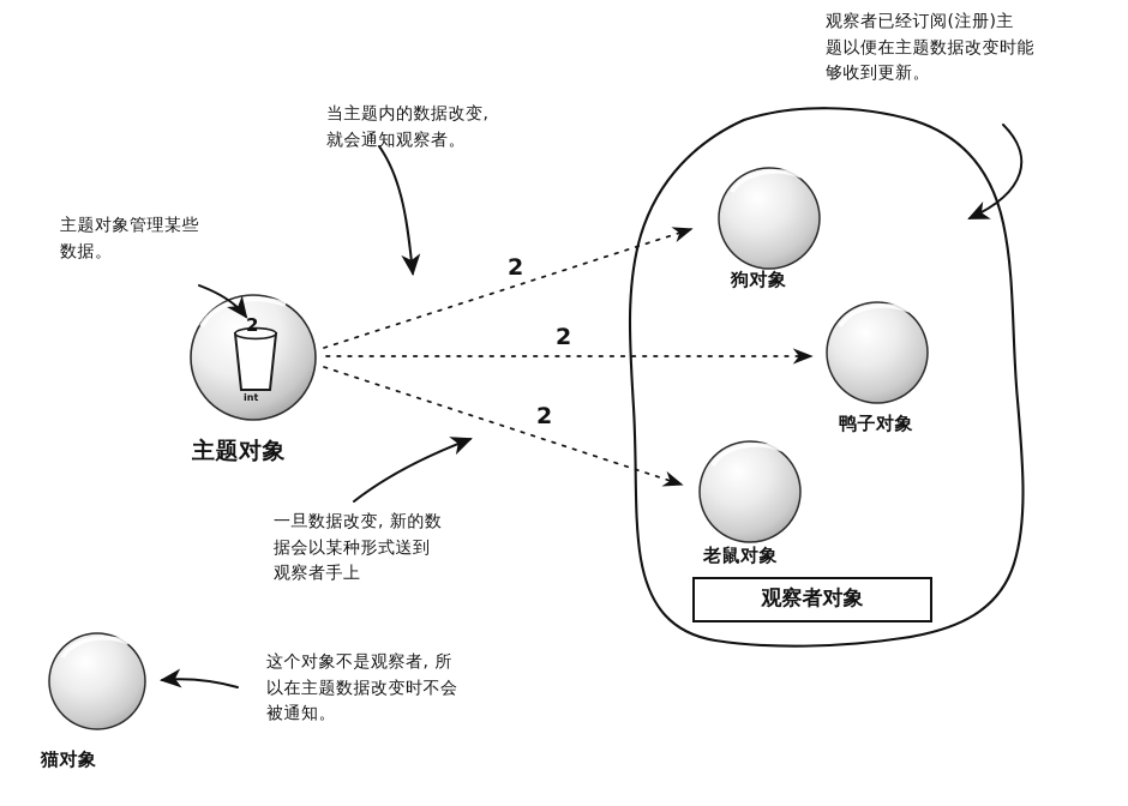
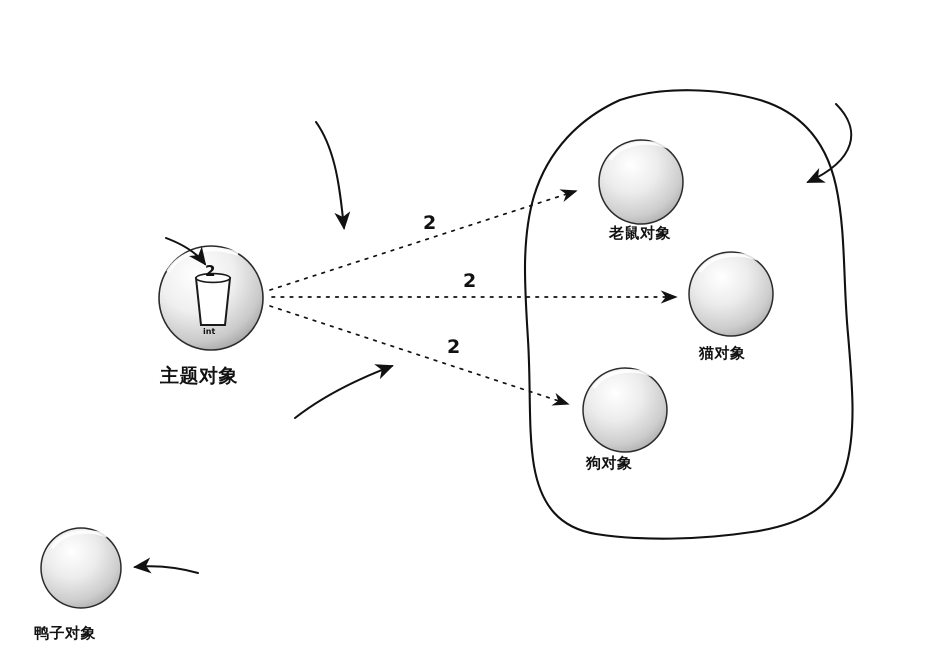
- 主题对象管理某些
- 数据。
- 当主题内的数据改变,
- 就会通知观察者。
- 观察者已经订阅(注册)主
- 题以便在主题数据改变时能
- 够收到更新。
- 一旦数据改变, 新的数
- 据会以某种形式送到
- 观察者手上
- 这个对象不是观察者, 所
- 以在主题数据改变时不会
- 被通知。
  2
  int
  主题对象
- 狗对象
+ 老鼠对象
- 鸭子对象
+ 猫对象
- 老鼠对象
+ 狗对象
- 猫对象
+ 鸭子对象
  2
  2
  2
- 观察者对象
